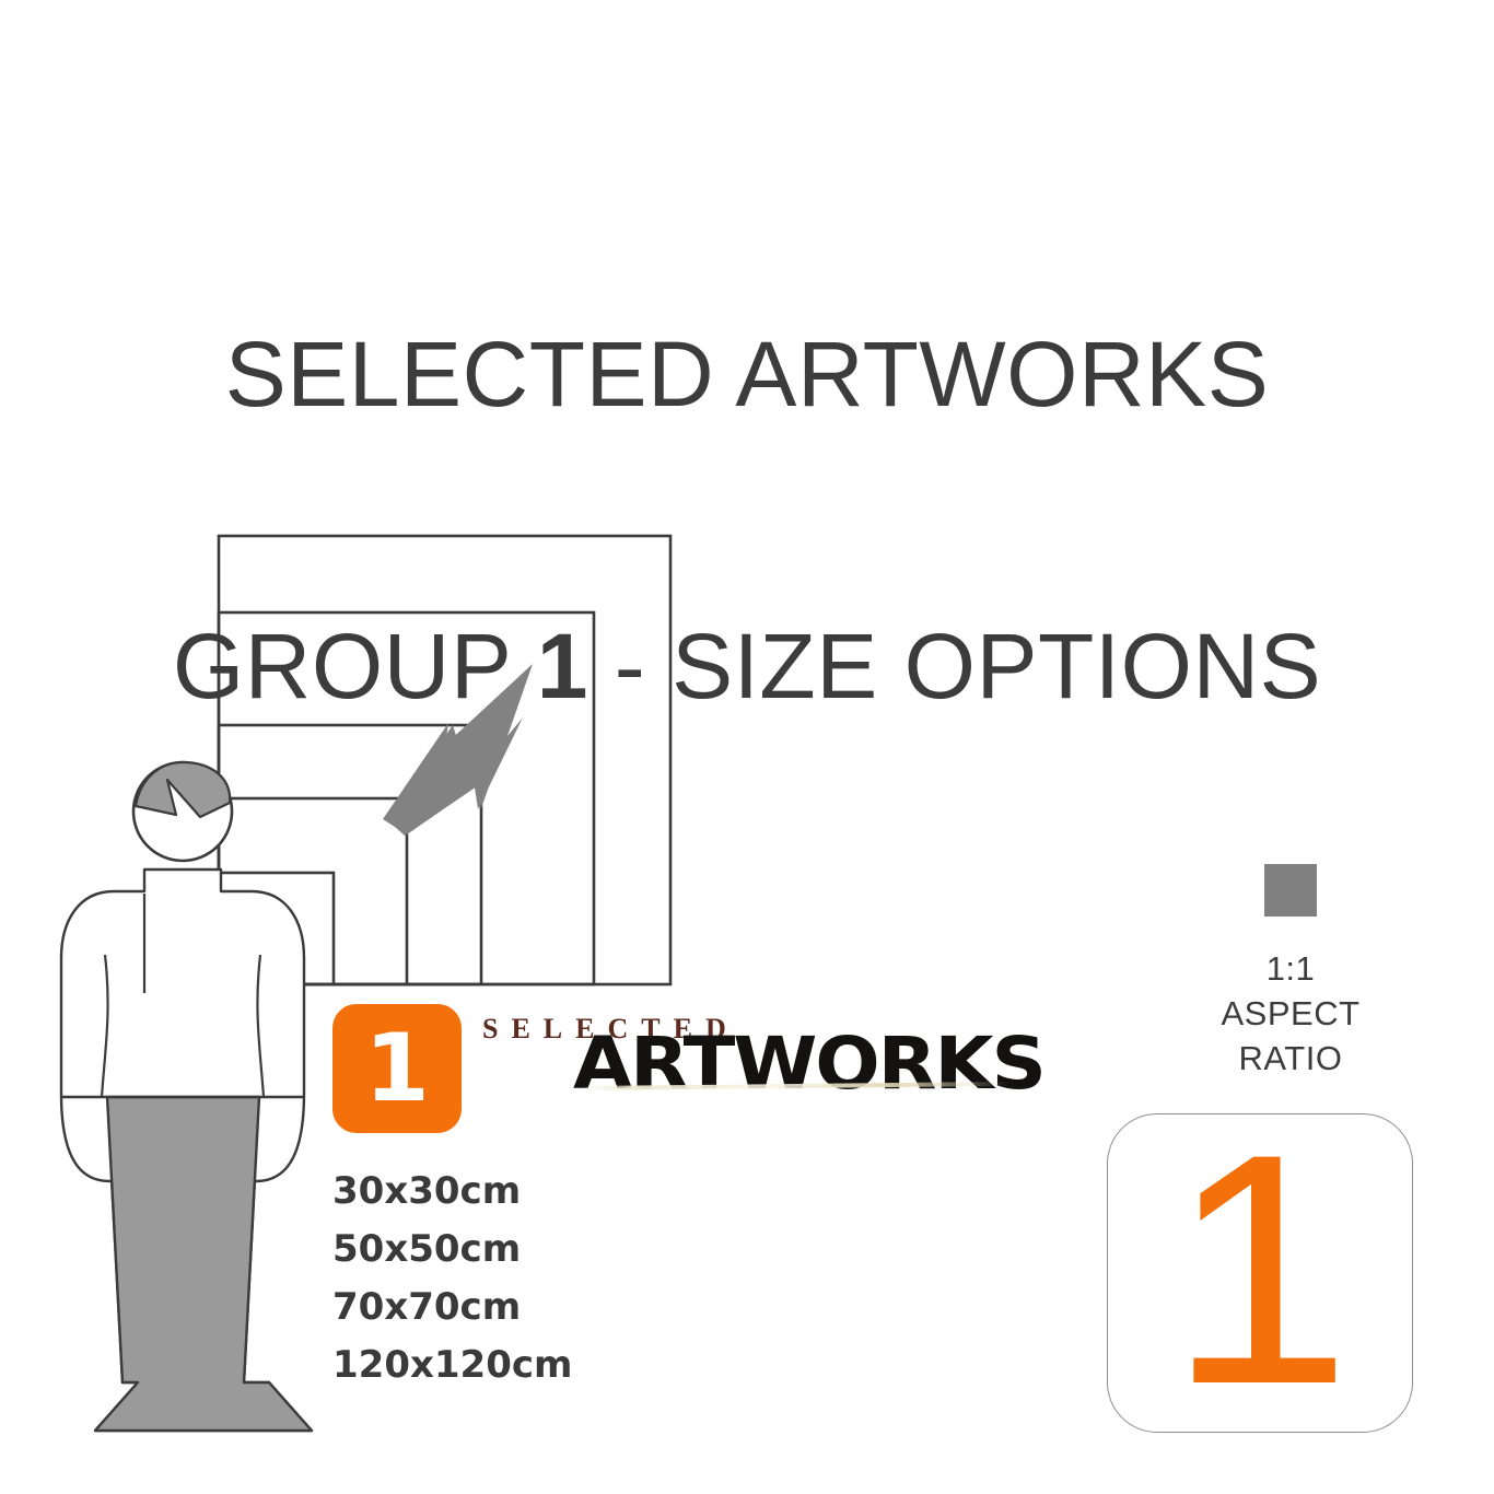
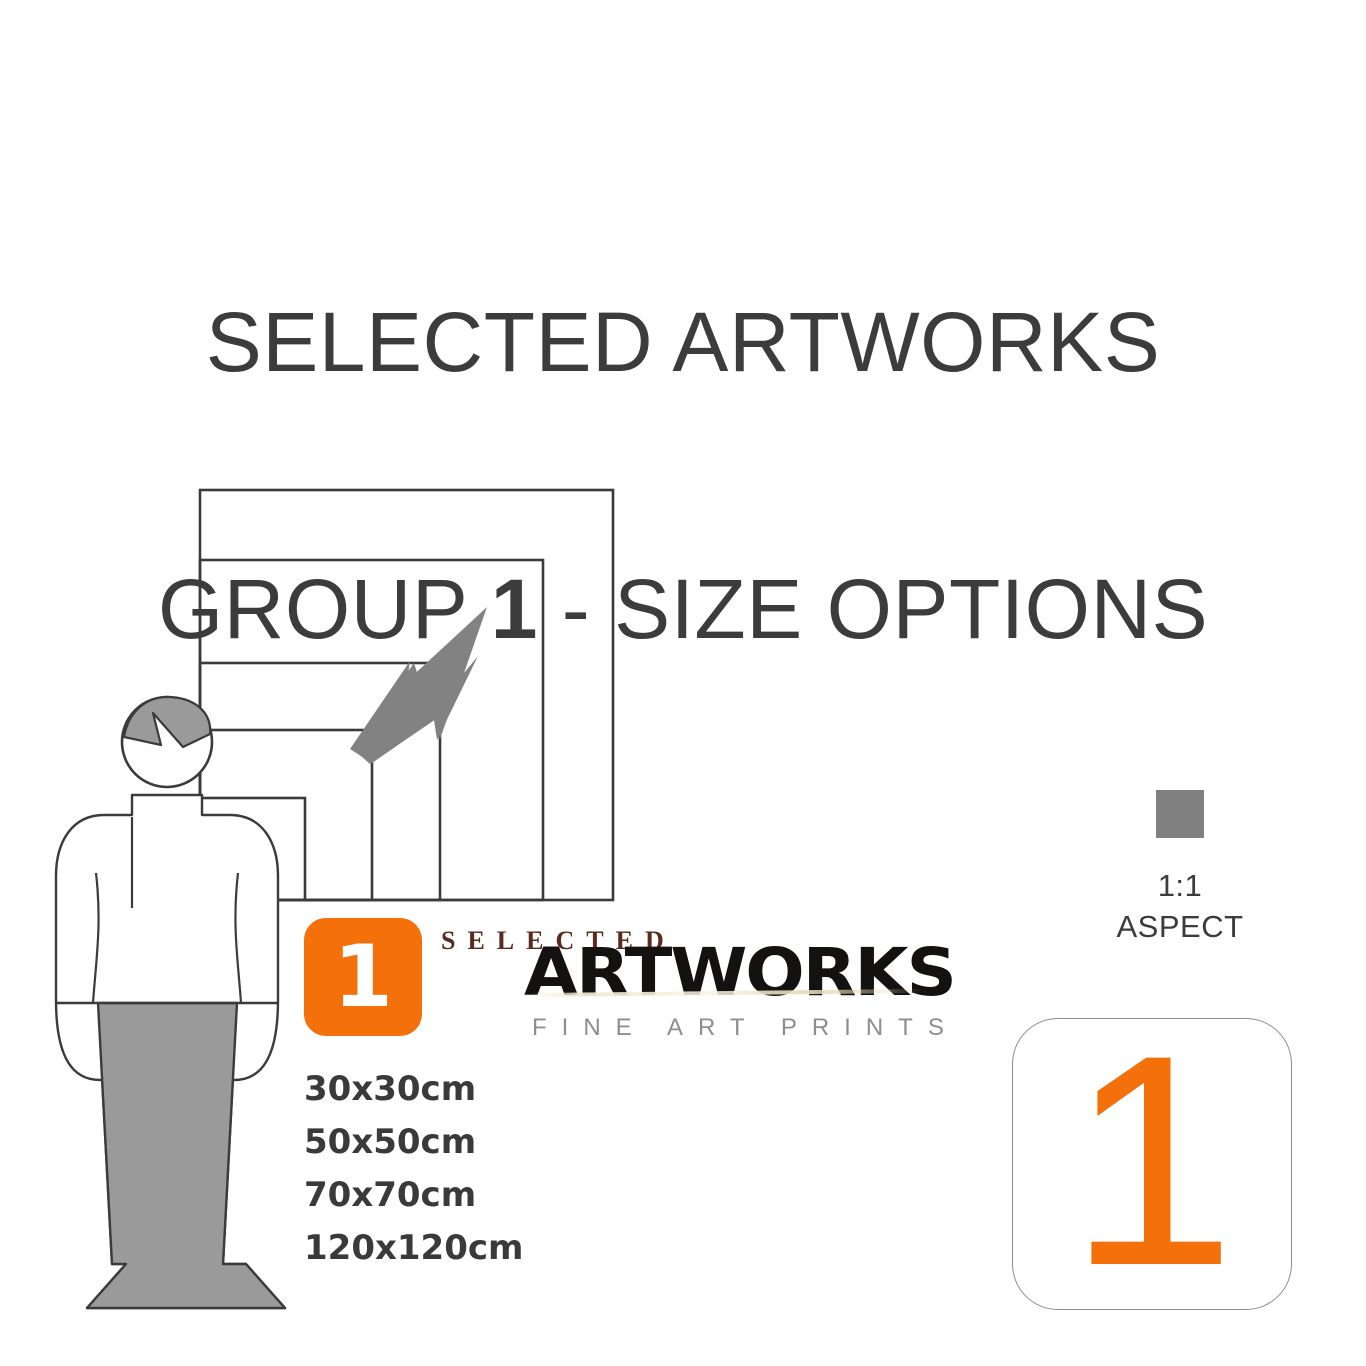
  SELECTED ARTWORKS
  GROUP 1 - SIZE OPTIONS
  1
  SELECTED
  ARTWORKS
+ FINE ART PRINTS
  30x30cm
  50x50cm
  70x70cm
  120x120cm
  1:1
  ASPECT
- RATIO
  1
